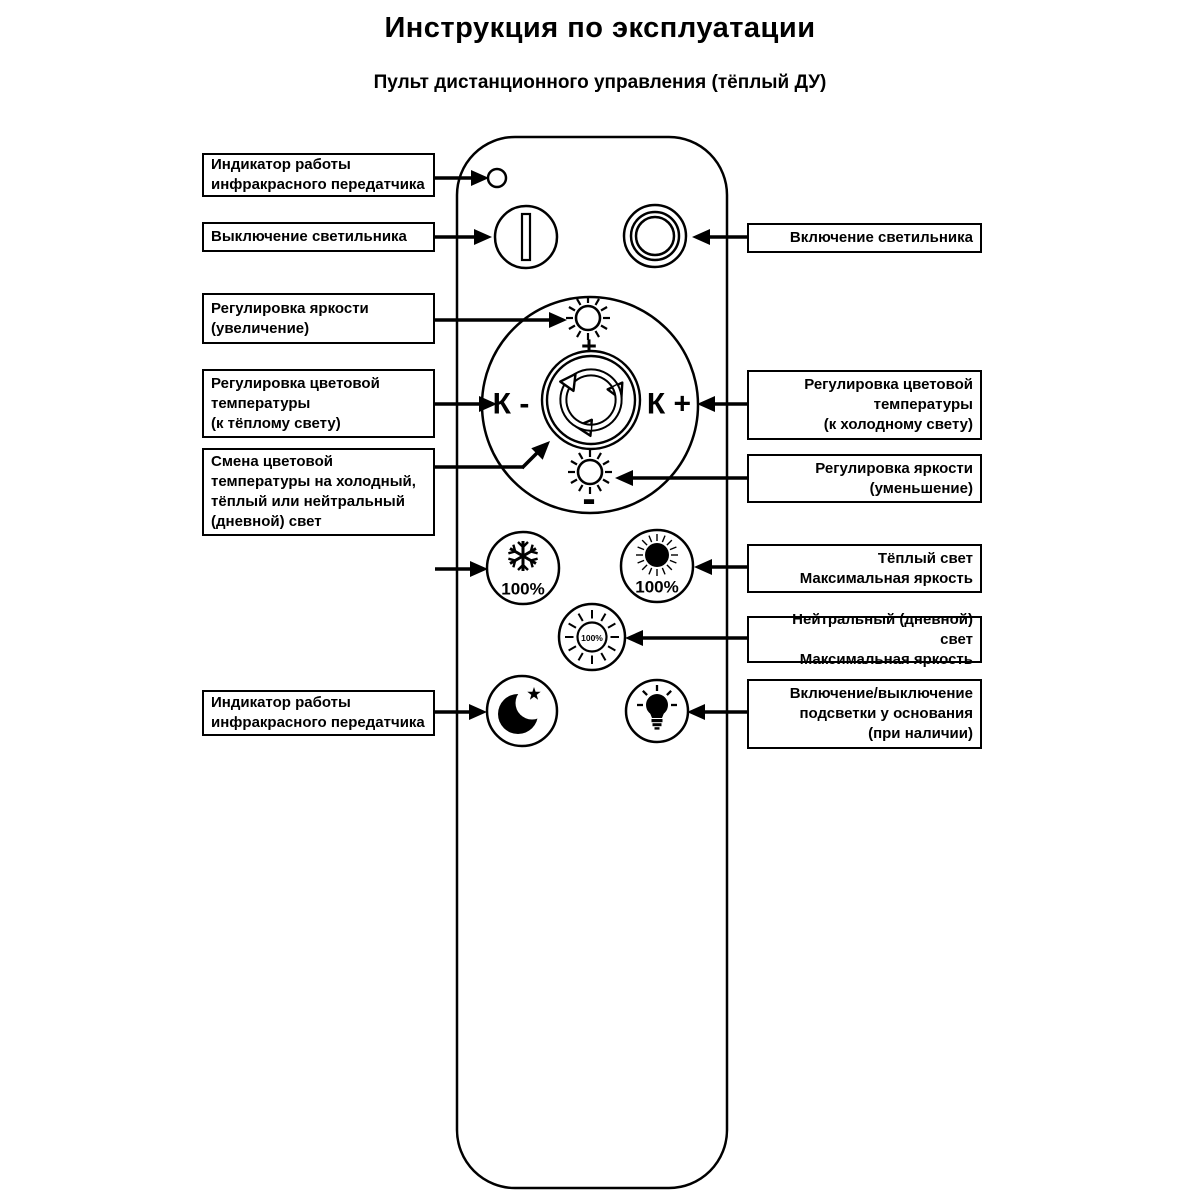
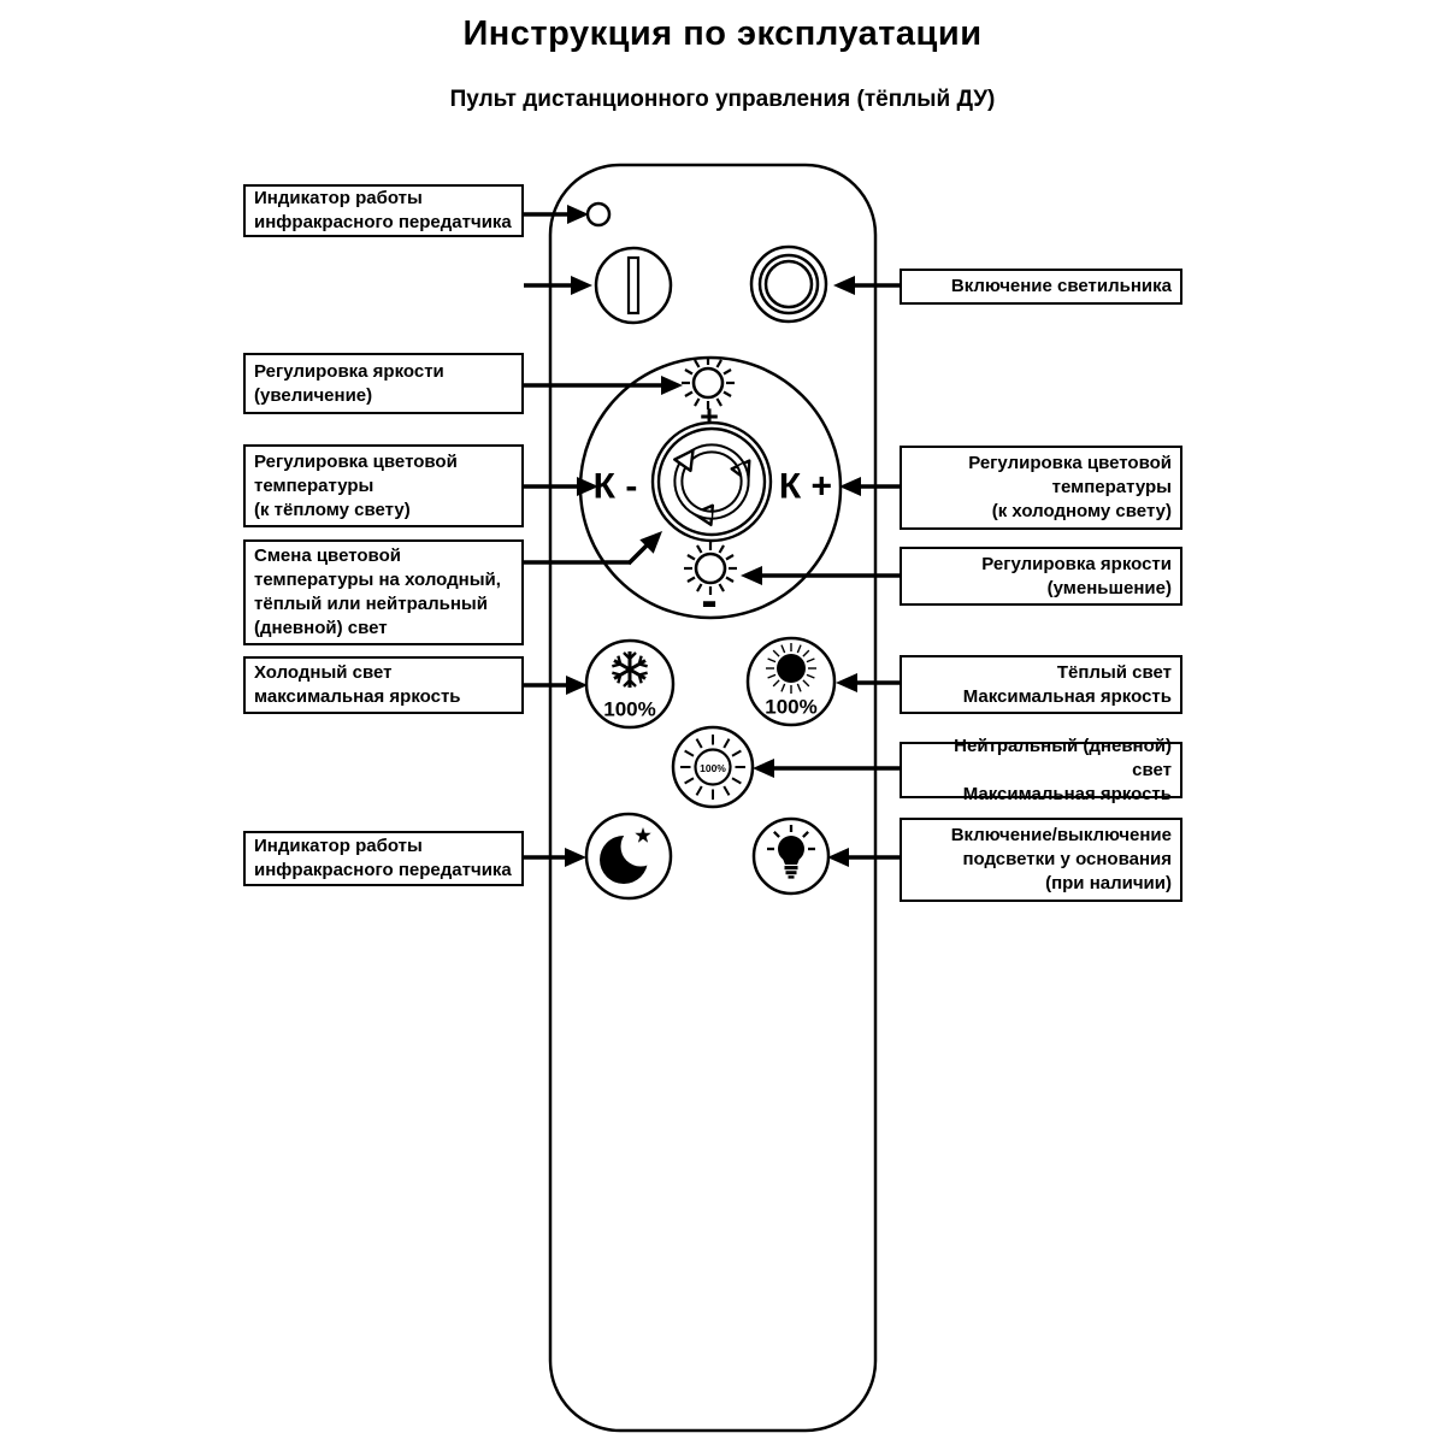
  Инструкция по эксплуатации
  Пульт дистанционного управления (тёплый ДУ)
  +
  К -
  К +
  -
  100%
  100%
  100%
  Индикатор работы
  инфракрасного передатчика
- Выключение светильника
  Регулировка яркости
  (увеличение)
  Регулировка цветовой
  температуры
  (к тёплому свету)
  Смена цветовой
  температуры на холодный,
  тёплый или нейтральный
  (дневной) свет
+ Холодный свет
+ максимальная яркость
  Индикатор работы
  инфракрасного передатчика
  Включение светильника
  Регулировка цветовой
  температуры
  (к холодному свету)
  Регулировка яркости
  (уменьшение)
  Тёплый свет
  Максимальная яркость
  Нейтральный (дневной) свет
  Максимальная яркость
  Включение/выключение
  подсветки у основания
  (при наличии)
